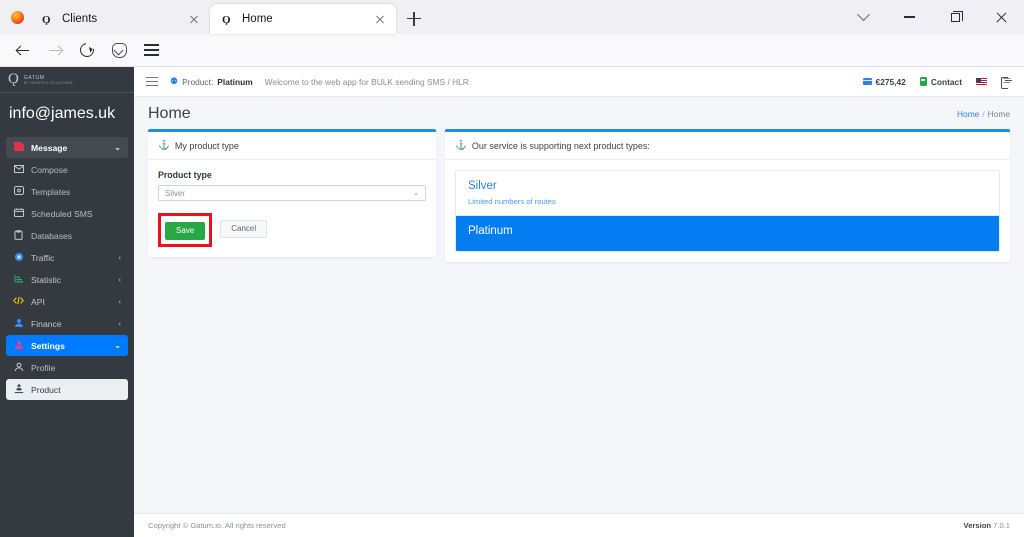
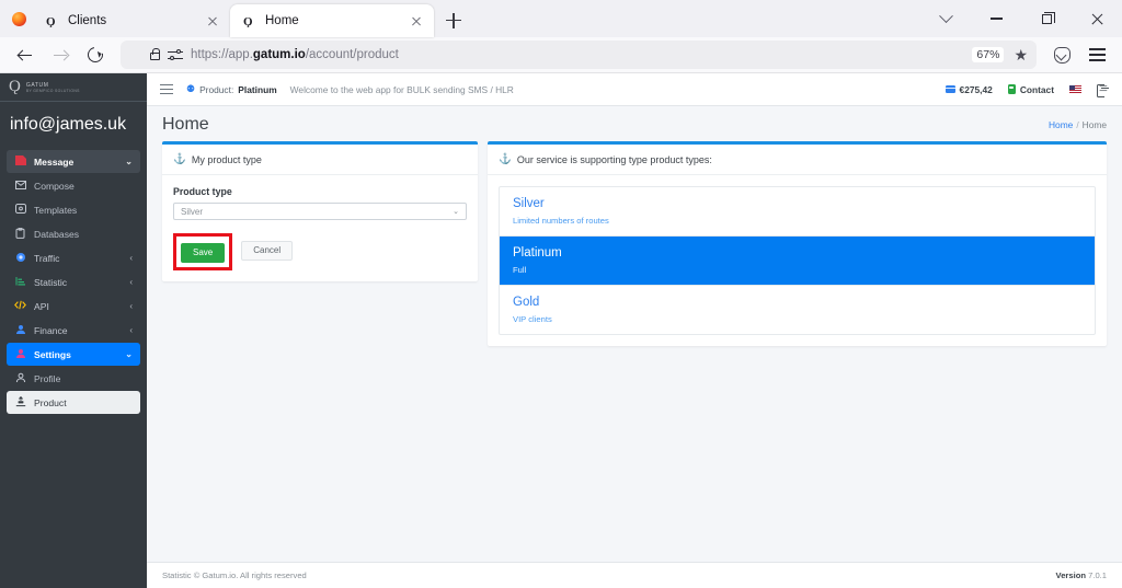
  Ǫ
  Clients
  Ǫ
  Home
+ https://app.gatum.io/account/product
+ 67%
+ ★
  Ǫ
  info@james.uk
  Message
  ⌄
  Compose
  Templates
- Scheduled SMS
  Databases
  Traffic
  ‹
  Statistic
  ‹
  API
  ‹
  Finance
  ‹
  Settings
  ⌄
  Profile
  Product
  ⚉
  Product:
  Platinum
  Welcome to the web app for BULK sending SMS / HLR
  €275,42
  Contact
  Home
  Home / Home
  ⚓
  My product type
  Product type
  Silver
  Save
  Cancel
  ⚓
- Our service is supporting next product types:
+ Our service is supporting type product types:
  Silver
  Limited numbers of routes
  Platinum
+ Full
+ Gold
+ VIP clients
- Copyright © Gatum.io. All rights reserved
+ Statistic © Gatum.io. All rights reserved
  Version 7.0.1
